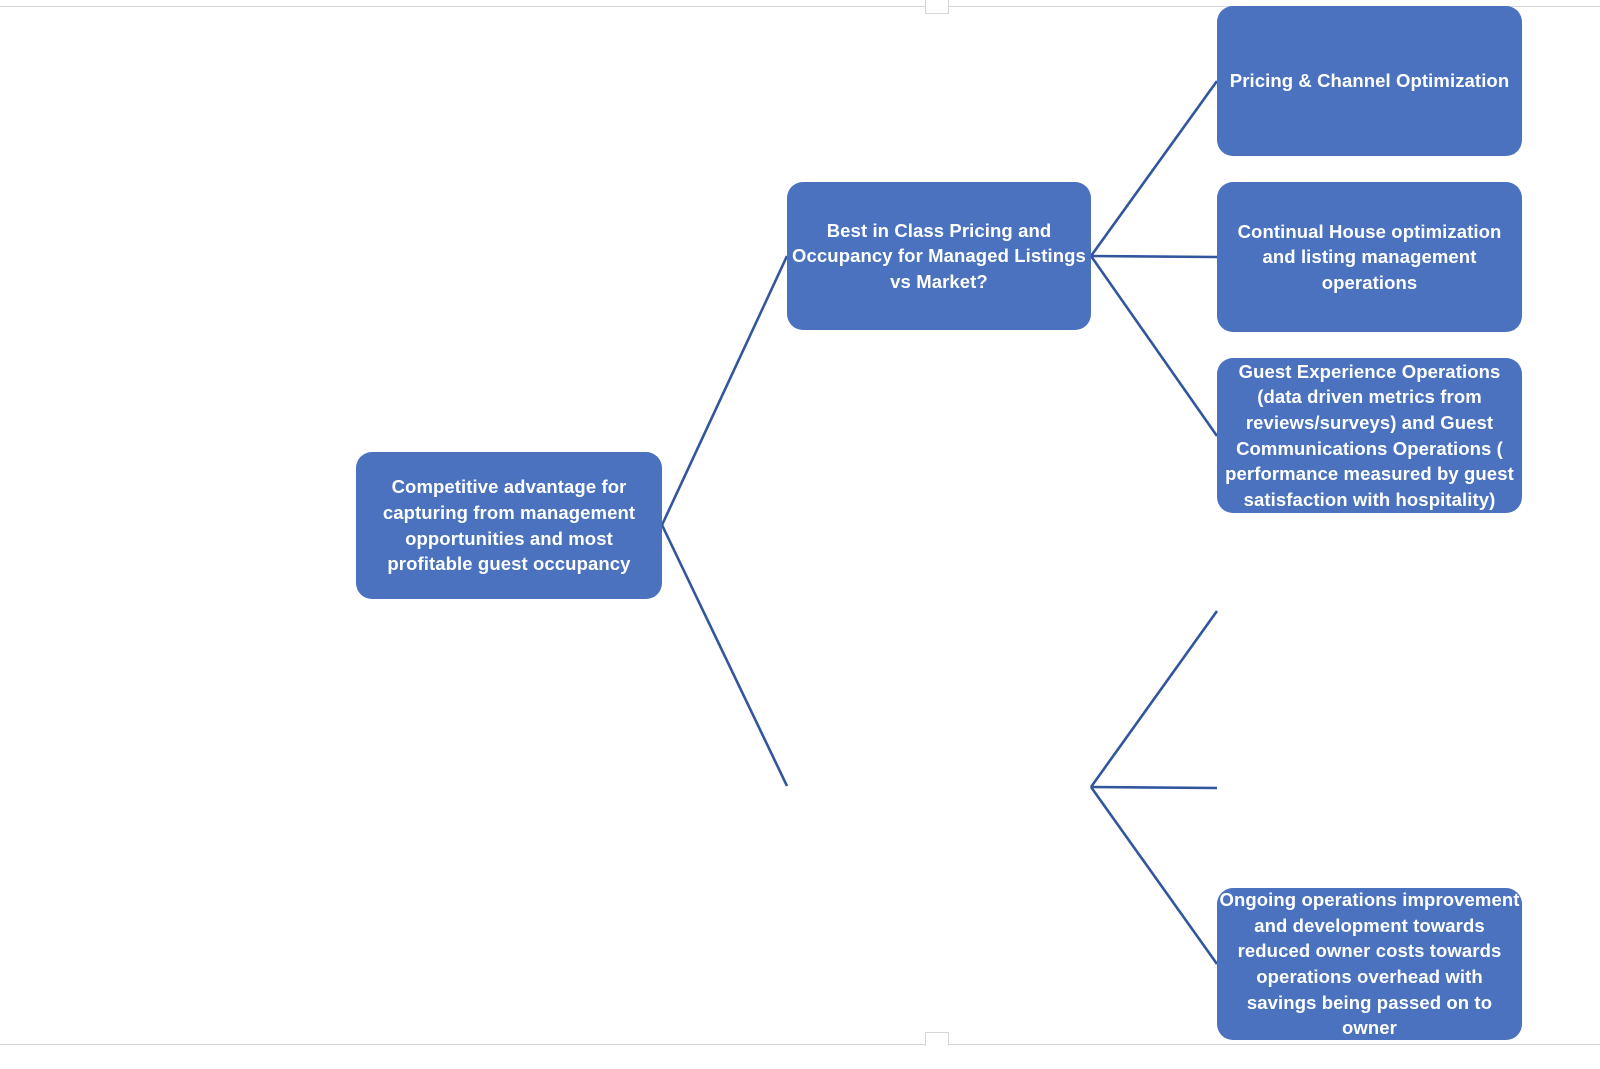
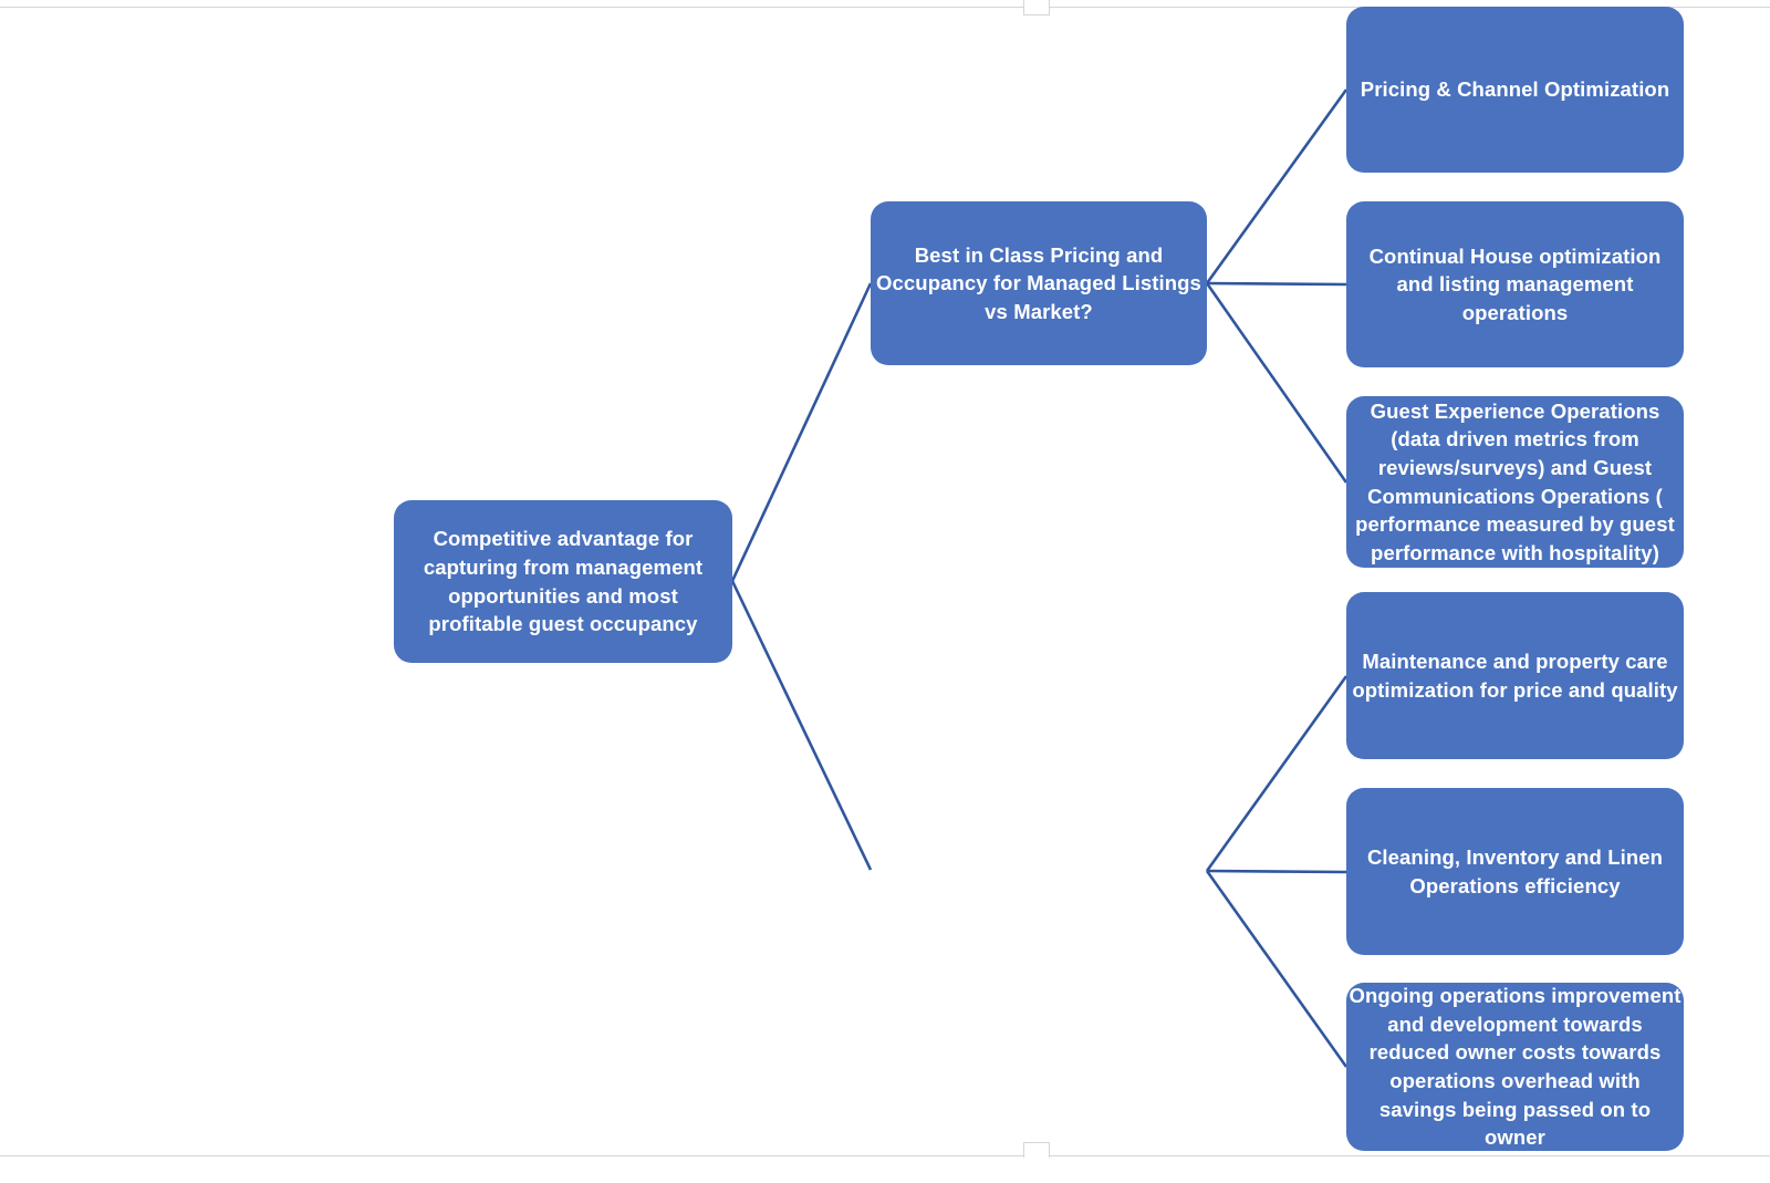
  Competitive advantage for capturing from management opportunities and most profitable guest occupancy
  Best in Class Pricing and Occupancy for Managed Listings vs Market?
  Pricing & Channel Optimization
  Continual House optimization and listing management operations
- Guest Experience Operations (data driven metrics from reviews/surveys) and Guest Communications Operations ( performance measured by guest satisfaction with hospitality)
+ Guest Experience Operations (data driven metrics from reviews/surveys) and Guest Communications Operations ( performance measured by guest performance with hospitality)
+ Maintenance and property care optimization for price and quality
+ Cleaning, Inventory and Linen Operations efficiency
  Ongoing operations improvement and development towards reduced owner costs towards operations overhead with savings being passed on to owner
